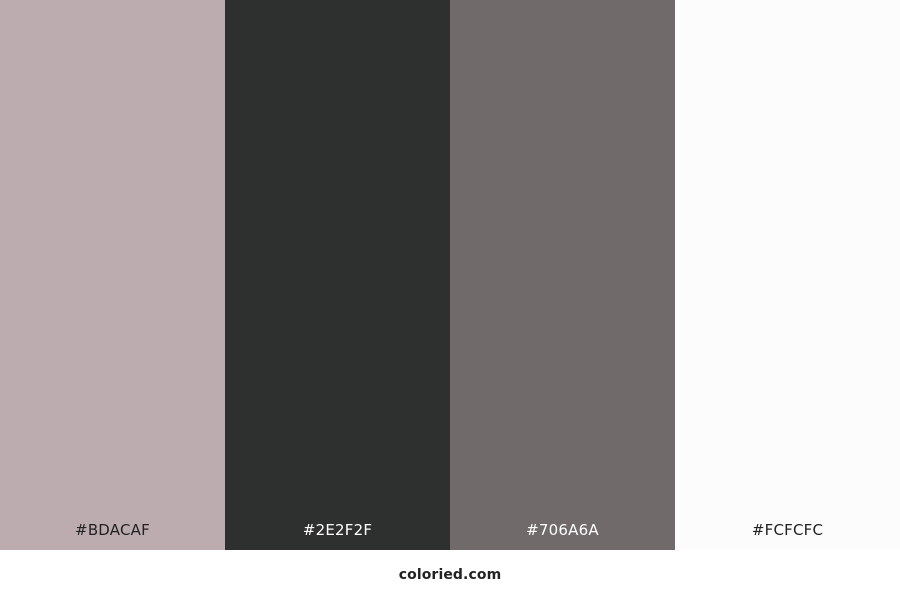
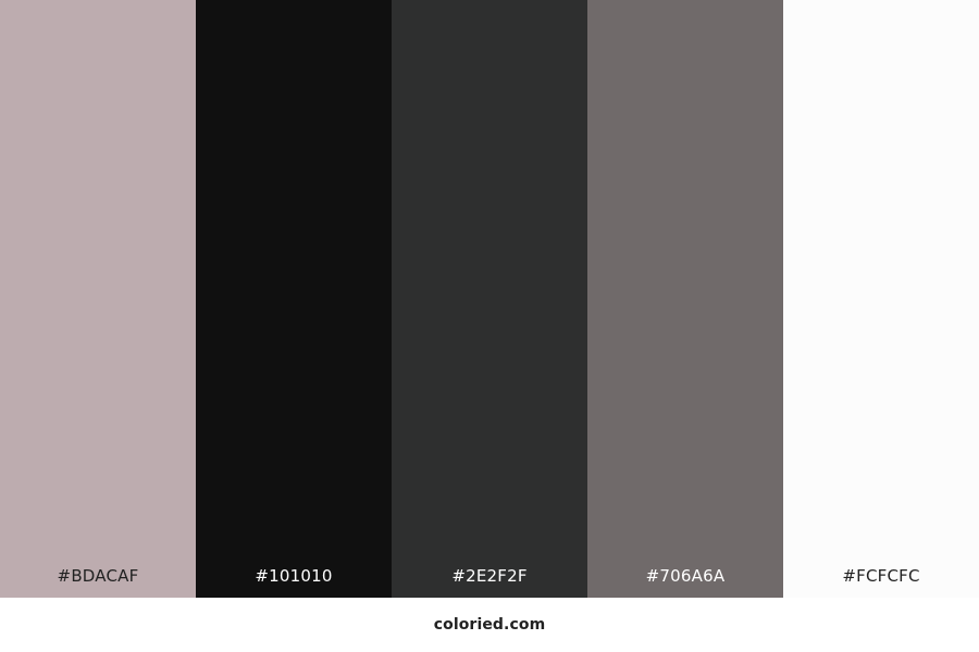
  #BDACAF
+ #101010
  #2E2F2F
  #706A6A
  #FCFCFC
  coloried.com
